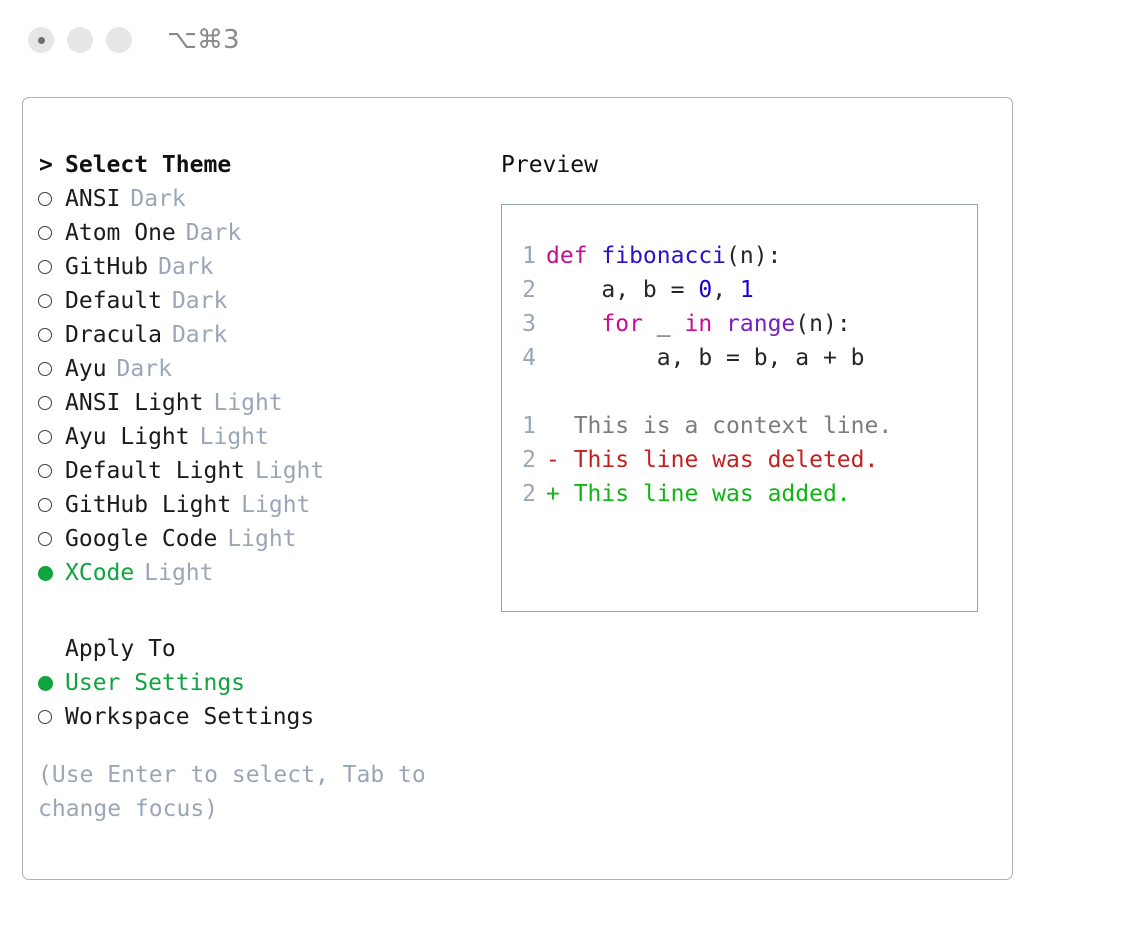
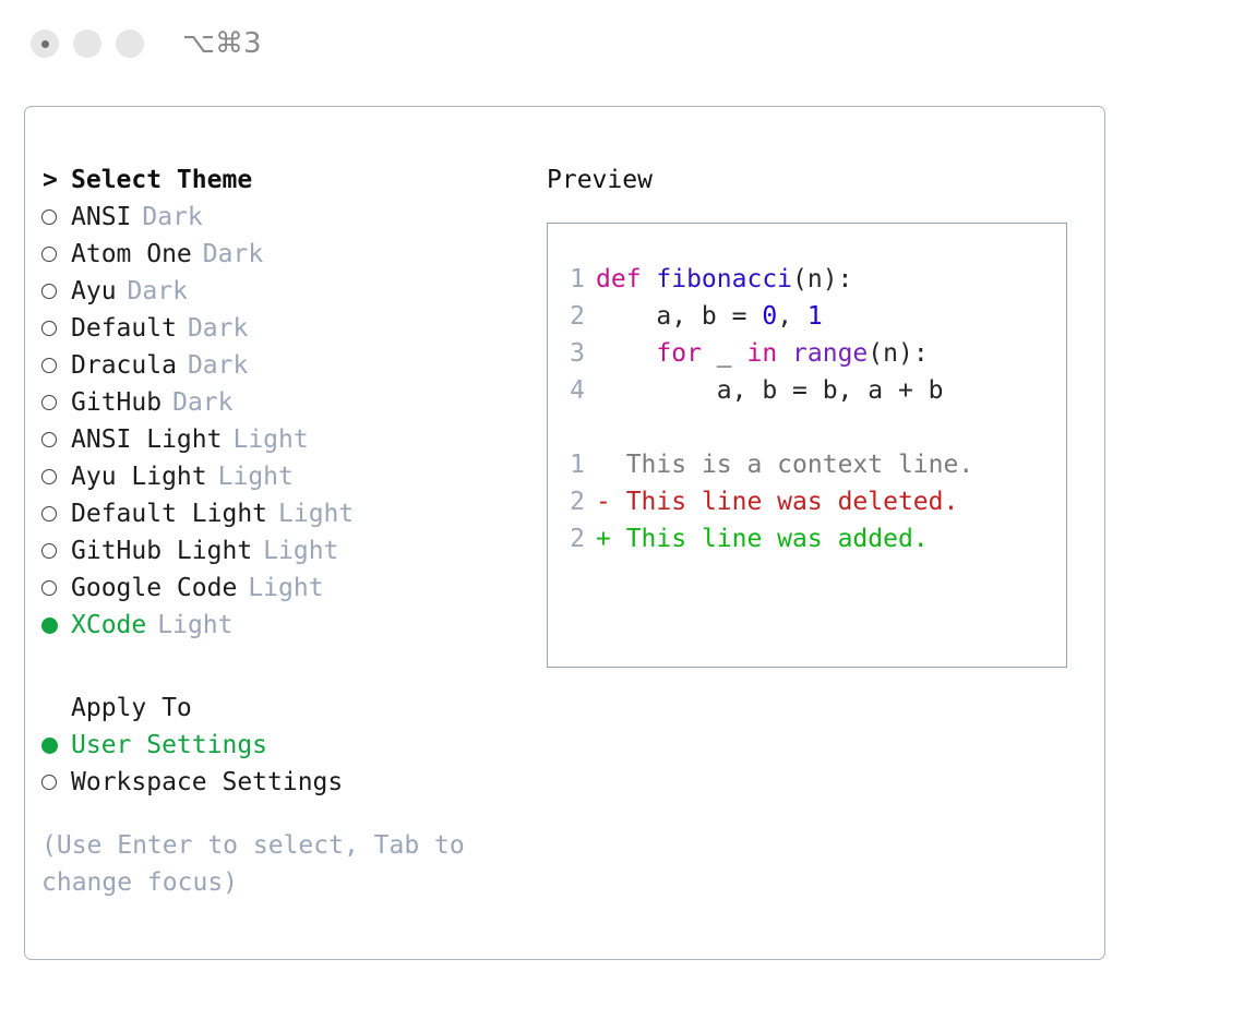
  ⌥⌘3
  >
  Select Theme
  ANSI
  Dark
  Atom One
  Dark
- GitHub
+ Ayu
  Dark
  Default
  Dark
  Dracula
  Dark
- Ayu
+ GitHub
  Dark
  ANSI Light
  Light
  Ayu Light
  Light
  Default Light
  Light
  GitHub Light
  Light
  Google Code
  Light
  XCode
  Light
  Apply To
  User Settings
  Workspace Settings
  (Use Enter to select, Tab to change focus)
  Preview
  1
  def fibonacci(n):
  2
  a, b = 0, 1
  3
  for _ in range(n):
  4
  a, b = b, a + b
  1
  This is a context line.
  2
  -
  This line was deleted.
  2
  +
  This line was added.
